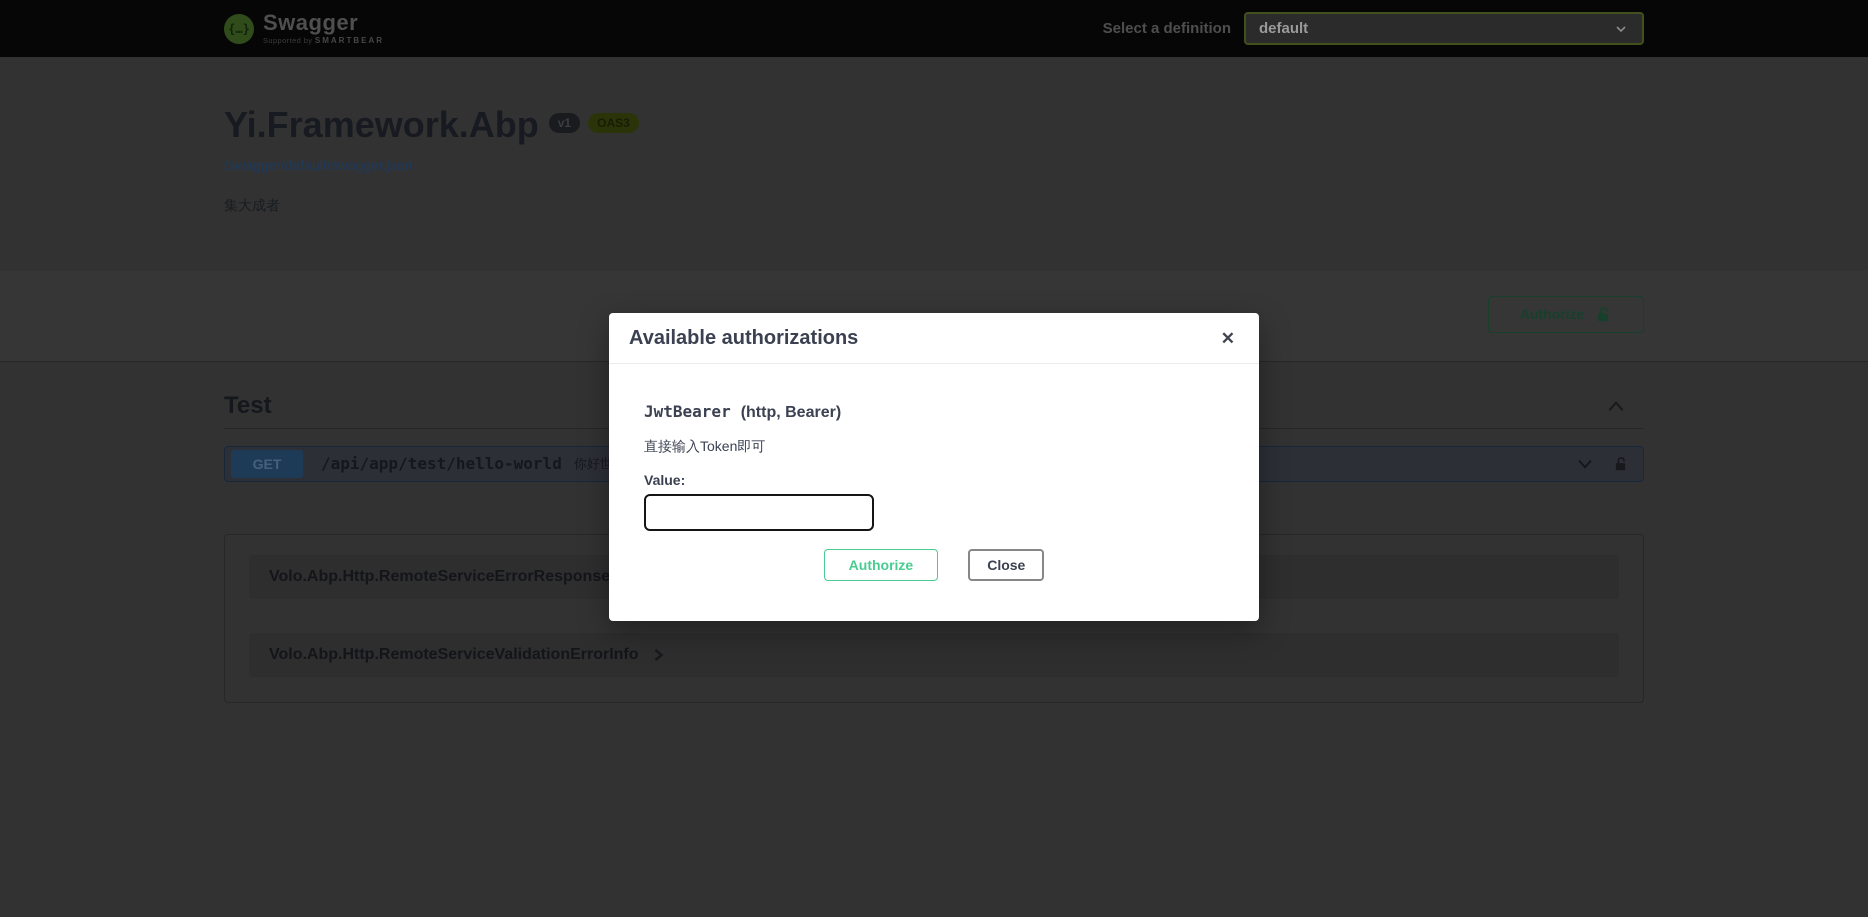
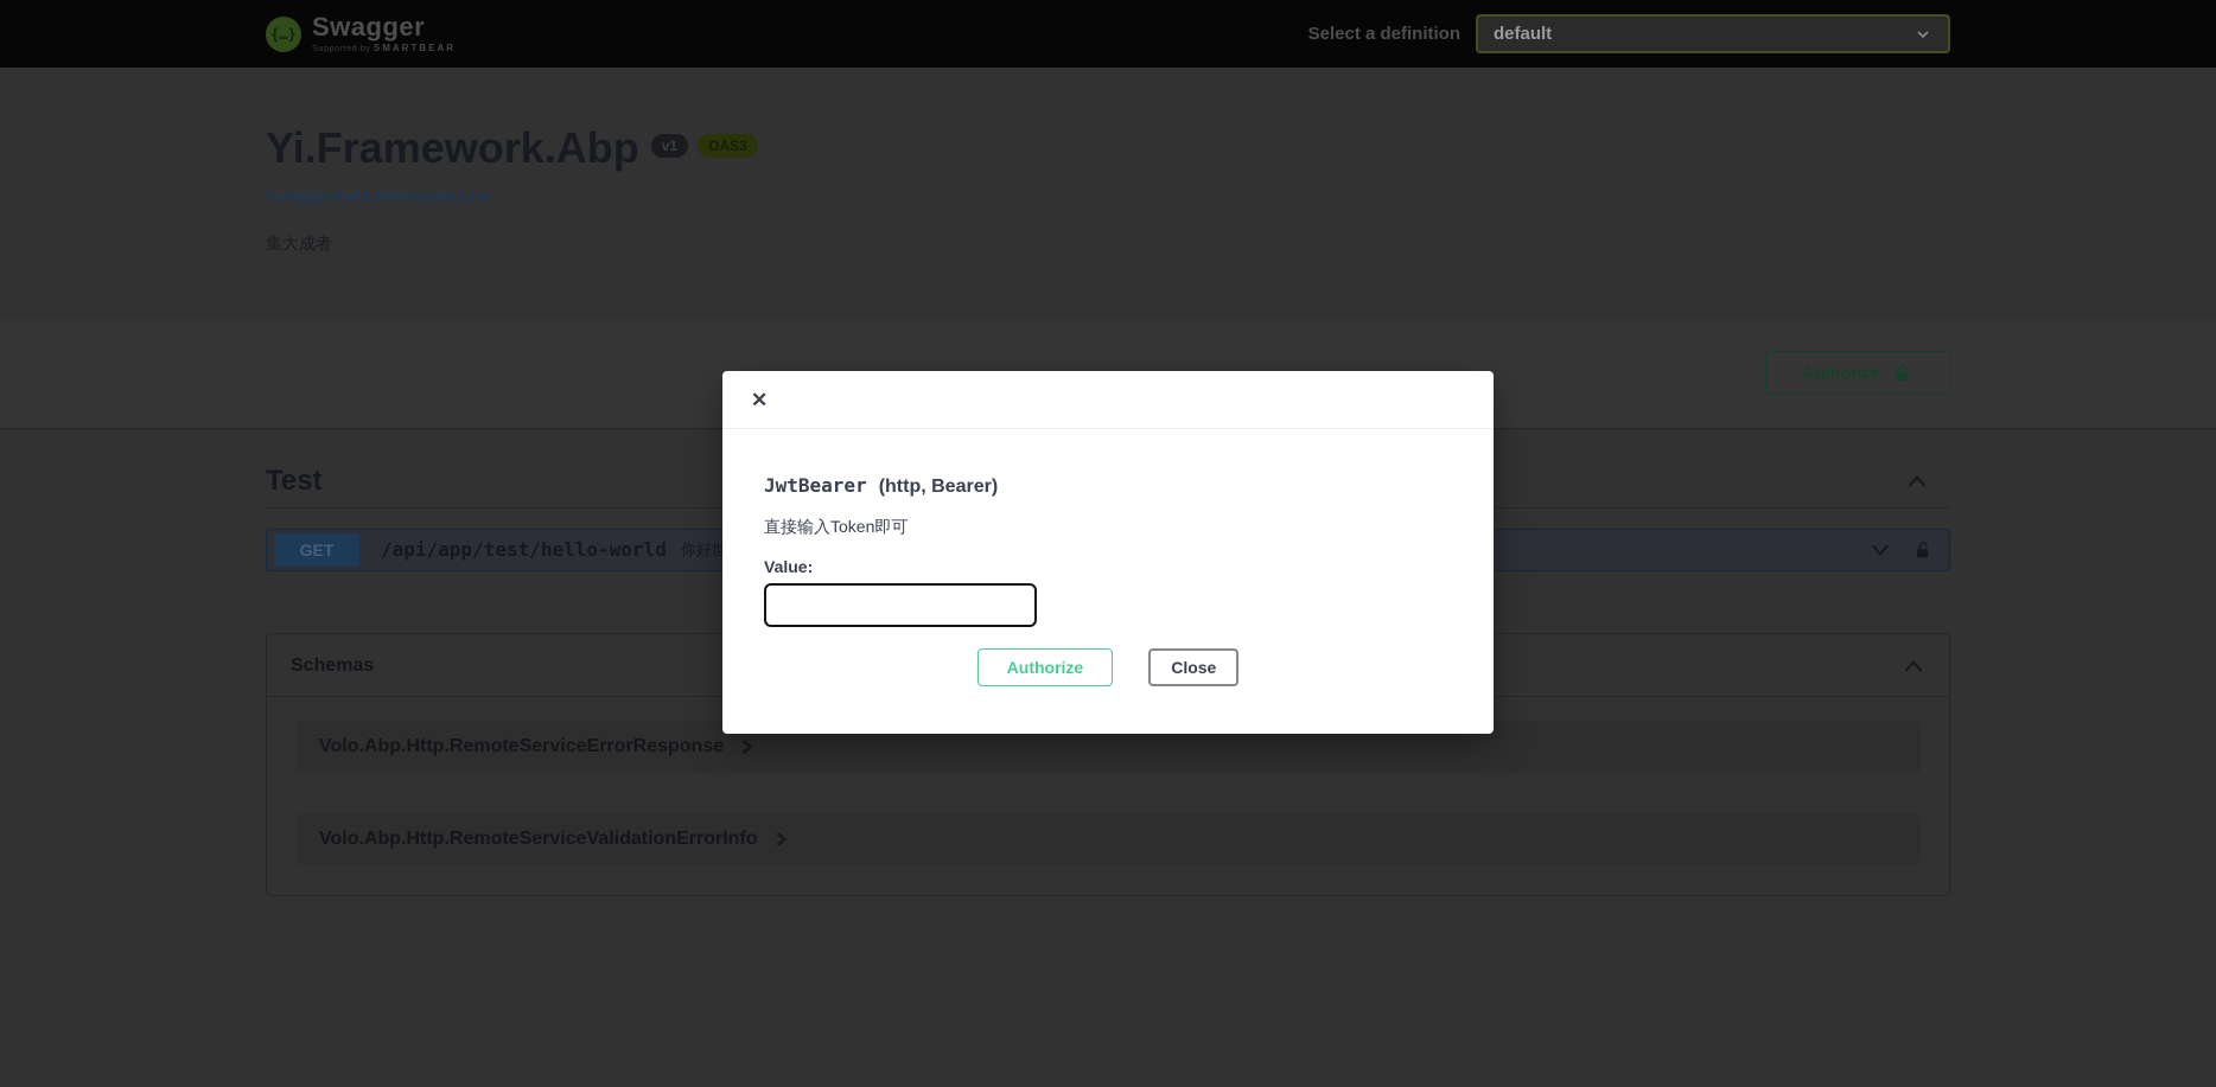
  {…}
  Swagger
  Supported by SMARTBEAR
  Select a definition
  default
  Yi.Framework.Abp
  v1
  /swagger/default/swagger.json
  集大成者
  Authorize
  Test
  GET
  /api/app/test/hello-world
  你好世
+ Schemas
  Volo.Abp.Http.RemoteServiceErrorResponse
  Volo.Abp.Http.RemoteServiceValidationErrorInfo
- Available authorizations
  ✕
  JwtBearer
  (http, Bearer)
  直接输入Token即可
  Value:
  Authorize
  Close
